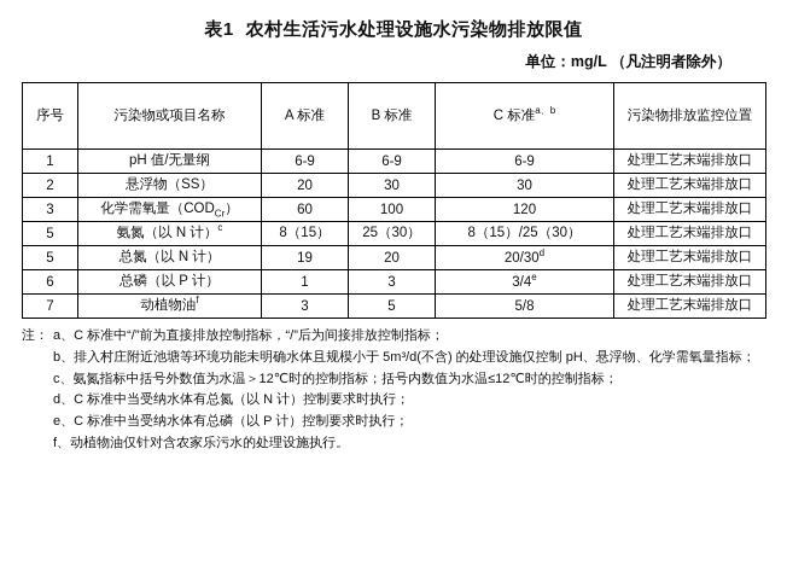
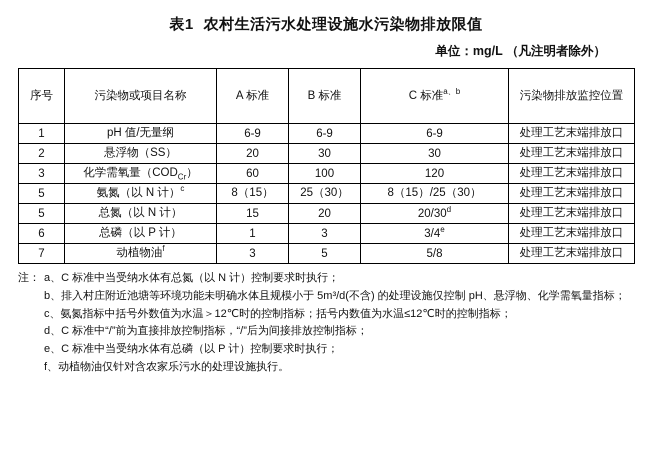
  表1 农村生活污水处理设施水污染物排放限值
  单位：mg/L （凡注明者除外）
  序号	污染物或项目名称	A 标准	B 标准	C 标准a、b	污染物排放监控位置
  1	pH 值/无量纲	6-9	6-9	6-9	处理工艺末端排放口
  2	悬浮物（SS）	20	30	30	处理工艺末端排放口
  3	化学需氧量（CODCr）	60	100	120	处理工艺末端排放口
  5	氨氮（以 N 计）c	8（15）	25（30）	8（15）/25（30）	处理工艺末端排放口
- 5	总氮（以 N 计）	19	20	20/30d	处理工艺末端排放口
+ 5	总氮（以 N 计）	15	20	20/30d	处理工艺末端排放口
  6	总磷（以 P 计）	1	3	3/4e	处理工艺末端排放口
  7	动植物油f	3	5	5/8	处理工艺末端排放口
  注：
- a、C 标准中“/”前为直接排放控制指标，“/”后为间接排放控制指标；
+ a、C 标准中当受纳水体有总氮（以 N 计）控制要求时执行；
  b、排入村庄附近池塘等环境功能未明确水体且规模小于 5m³/d(不含) 的处理设施仅控制 pH、悬浮物、化学需氧量指标；
  c、氨氮指标中括号外数值为水温＞12℃时的控制指标；括号内数值为水温≤12℃时的控制指标；
- d、C 标准中当受纳水体有总氮（以 N 计）控制要求时执行；
+ d、C 标准中“/”前为直接排放控制指标，“/”后为间接排放控制指标；
  e、C 标准中当受纳水体有总磷（以 P 计）控制要求时执行；
  f、动植物油仅针对含农家乐污水的处理设施执行。
